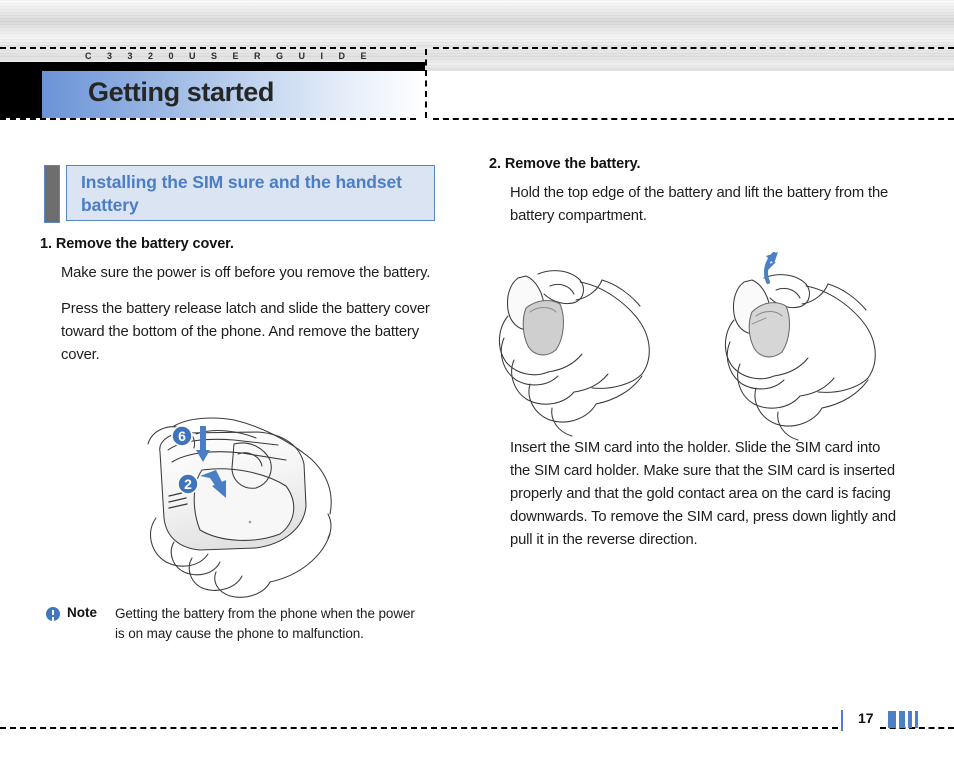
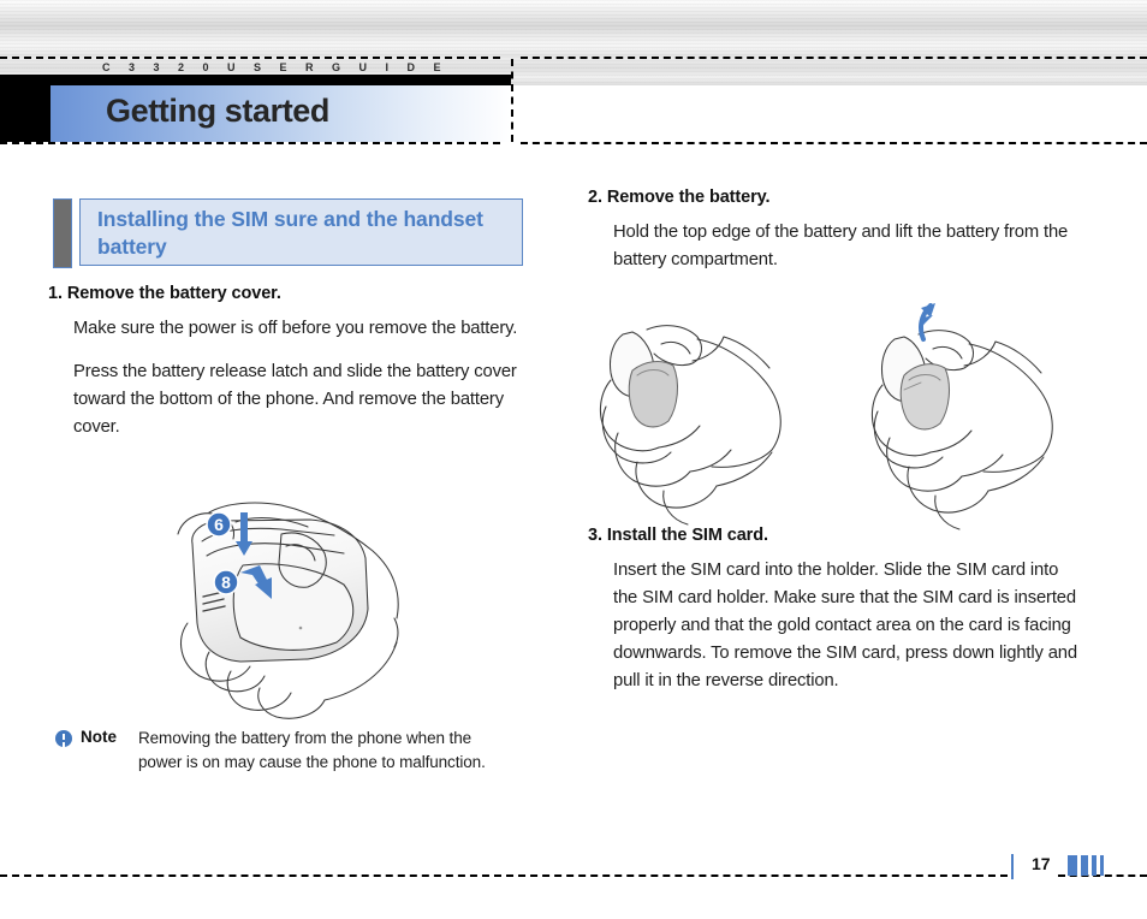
  C 3 3 2 0 U S E R G U I D E
  Getting started
  Installing the SIM sure and the handset battery
  1. Remove the battery cover.
  Make sure the power is off before you remove the battery.
  Press the battery release latch and slide the battery cover toward the bottom of the phone. And remove the battery cover.
  6
- 2
+ 8
  Note
- Getting the battery from the phone when the power is on may cause the phone to malfunction.
+ Removing the battery from the phone when the power is on may cause the phone to malfunction.
  2. Remove the battery.
  Hold the top edge of the battery and lift the battery from the battery compartment.
+ 3. Install the SIM card.
  Insert the SIM card into the holder. Slide the SIM card into the SIM card holder. Make sure that the SIM card is inserted properly and that the gold contact area on the card is facing downwards. To remove the SIM card, press down lightly and pull it in the reverse direction.
  17
